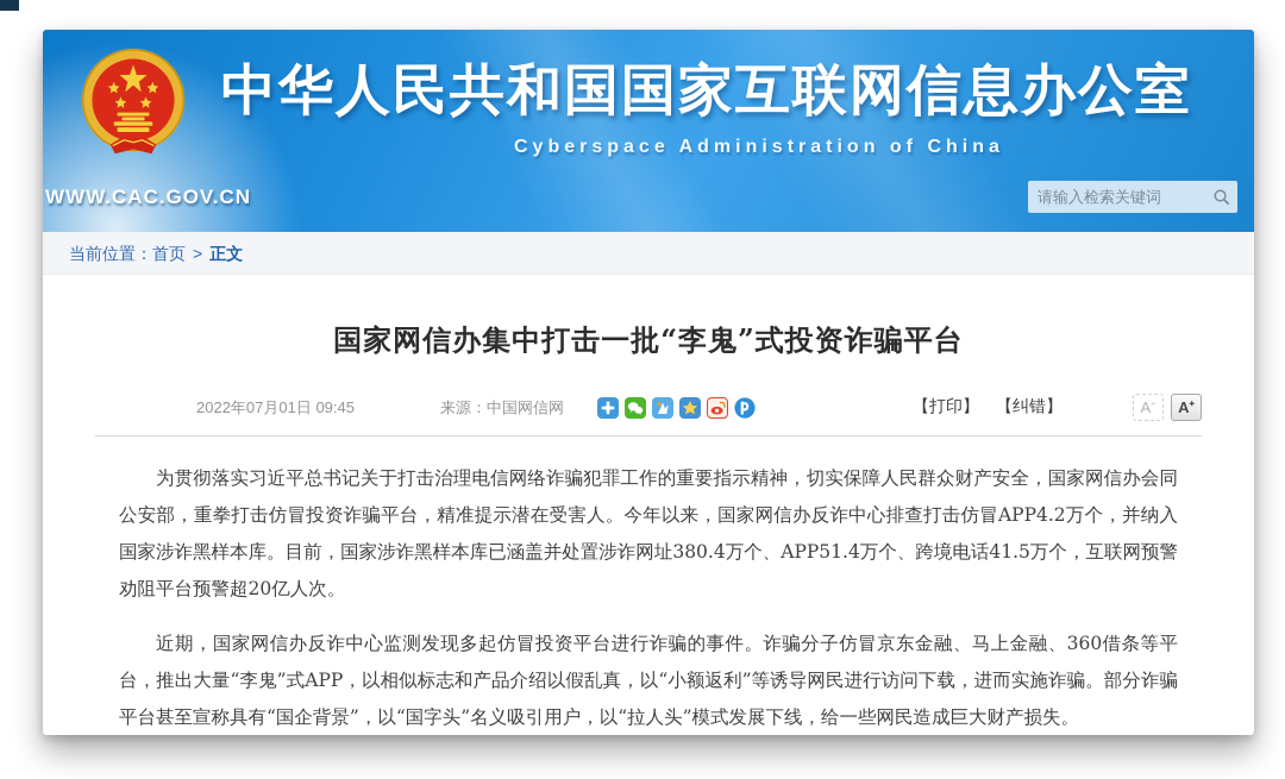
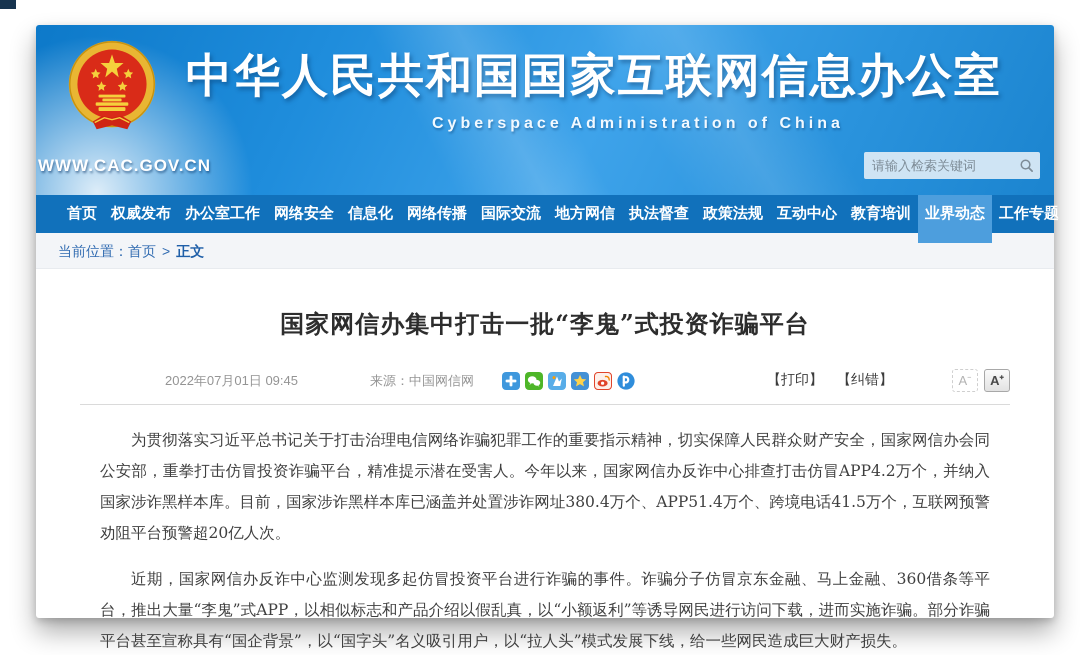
  中华人民共和国国家互联网信息办公室
  Cyberspace Administration of China
  WWW.CAC.GOV.CN
  请输入检索关键词
+ 首页
+ 权威发布
+ 办公室工作
+ 网络安全
+ 信息化
+ 网络传播
+ 国际交流
+ 地方网信
+ 执法督查
+ 政策法规
+ 互动中心
+ 教育培训
+ 业界动态
+ 工作专题
  当前位置：首页 > 正文
  国家网信办集中打击一批“李鬼”式投资诈骗平台
  2022年07月01日 09:45
  来源：中国网信网
  【打印】
  【纠错】
  A⁻
  A⁺
  为贯彻落实习近平总书记关于打击治理电信网络诈骗犯罪工作的重要指示精神，切实保障人民群众财产安全，国家网信办会同公安部，重拳打击仿冒投资诈骗平台，精准提示潜在受害人。今年以来，国家网信办反诈中心排查打击仿冒APP4.2万个，并纳入国家涉诈黑样本库。目前，国家涉诈黑样本库已涵盖并处置涉诈网址380.4万个、APP51.4万个、跨境电话41.5万个，互联网预警劝阻平台预警超20亿人次。
  近期，国家网信办反诈中心监测发现多起仿冒投资平台进行诈骗的事件。诈骗分子仿冒京东金融、马上金融、360借条等平台，推出大量“李鬼”式APP，以相似标志和产品介绍以假乱真，以“小额返利”等诱导网民进行访问下载，进而实施诈骗。部分诈骗平台甚至宣称具有“国企背景”，以“国字头”名义吸引用户，以“拉人头”模式发展下线，给一些网民造成巨大财产损失。
